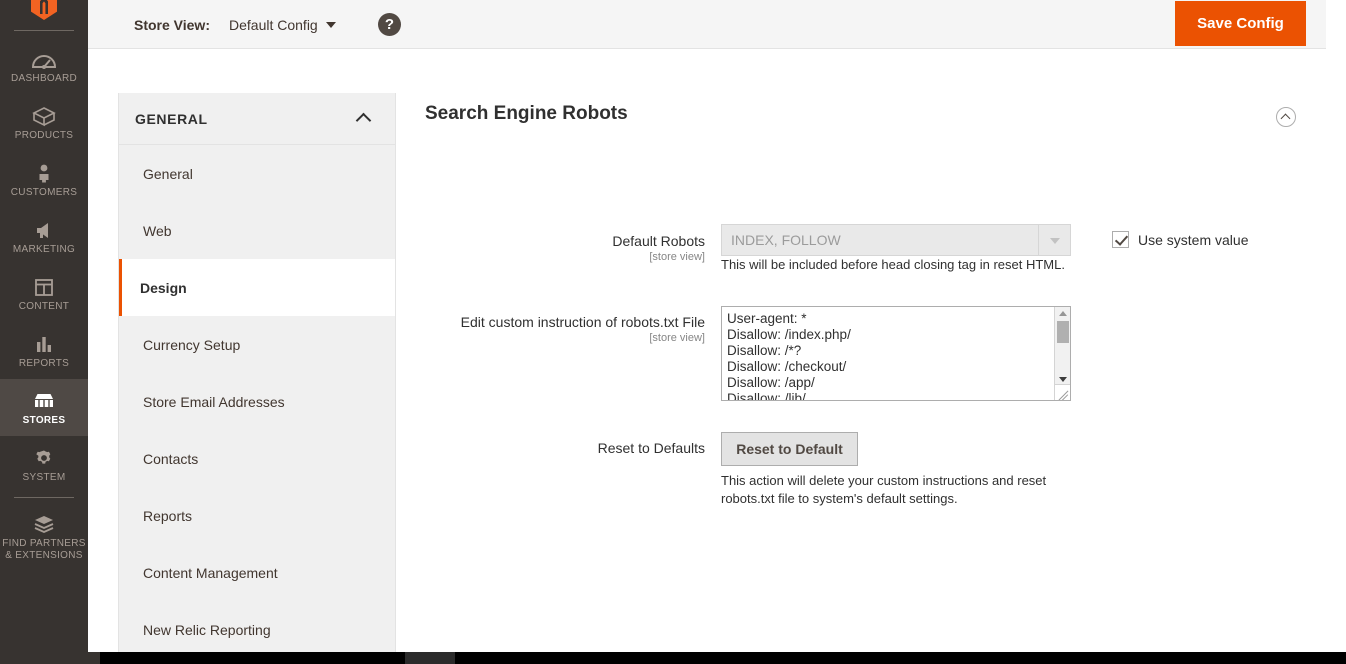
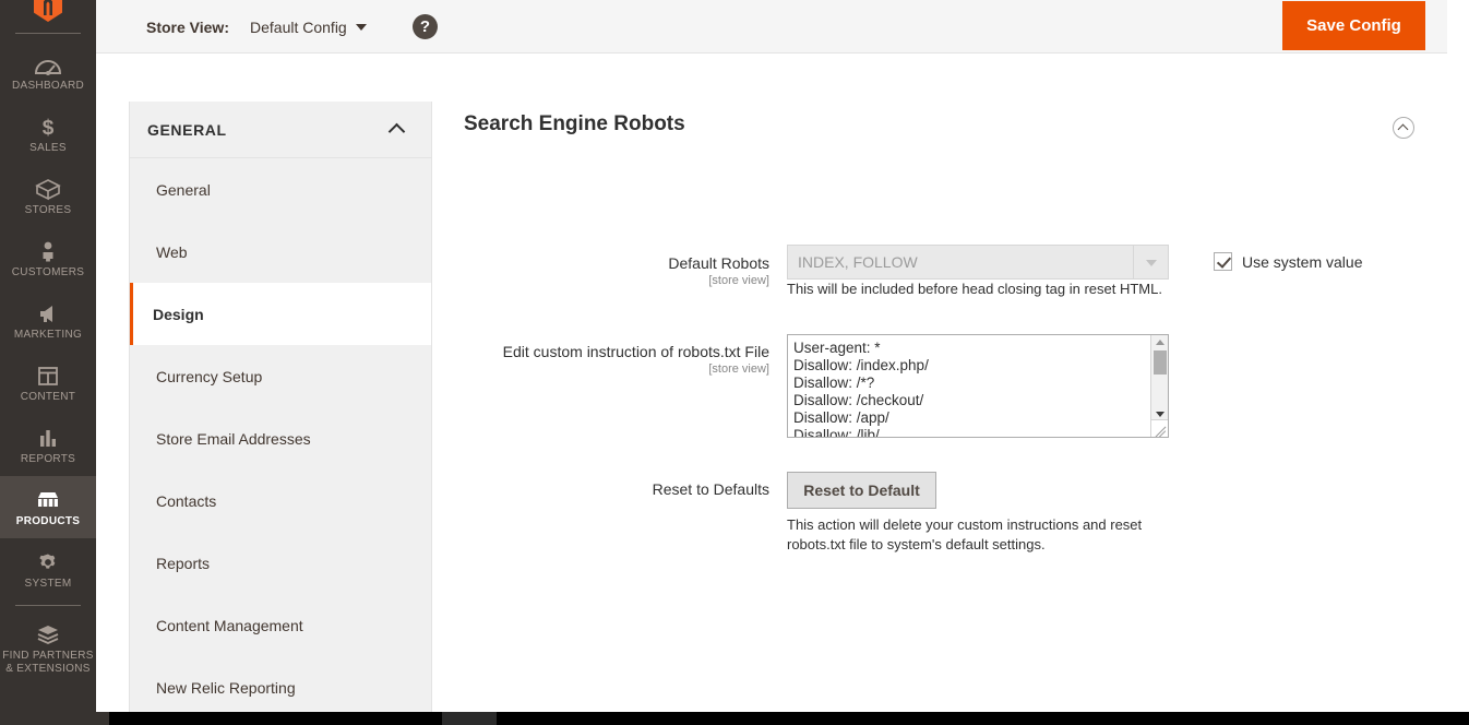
  DASHBOARD
+ $
+ SALES
- PRODUCTS
+ STORES
  CUSTOMERS
  MARKETING
  CONTENT
  REPORTS
- STORES
+ PRODUCTS
  SYSTEM
  FIND PARTNERS
  & EXTENSIONS
  Store View:
  Default Config
  ?
  Save Config
  GENERAL
  General
  Web
  Design
  Currency Setup
  Store Email Addresses
  Contacts
  Reports
  Content Management
  New Relic Reporting
  Search Engine Robots
  Default Robots
  [store view]
  INDEX, FOLLOW
  This will be included before head closing tag in reset HTML.
  Use system value
  Edit custom instruction of robots.txt File
  [store view]
  User-agent: *
  Disallow: /index.php/
  Disallow: /*?
  Disallow: /checkout/
  Disallow: /app/
  Disallow: /lib/
  Reset to Defaults
  Reset to Default
  This action will delete your custom instructions and reset robots.txt file to system's default settings.
